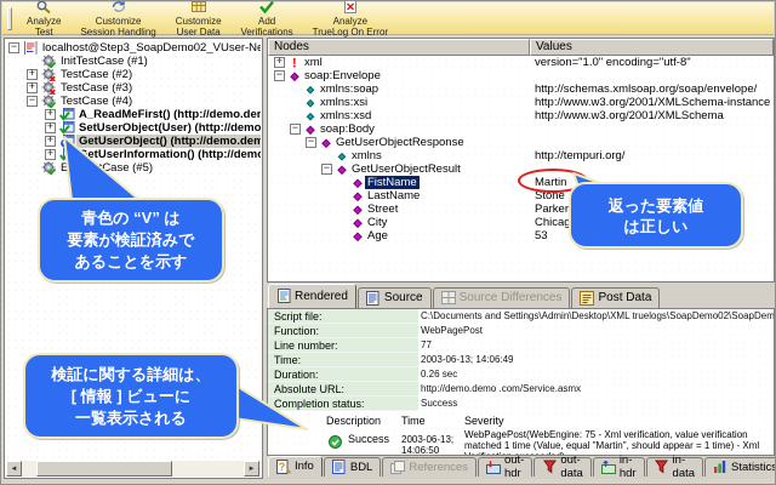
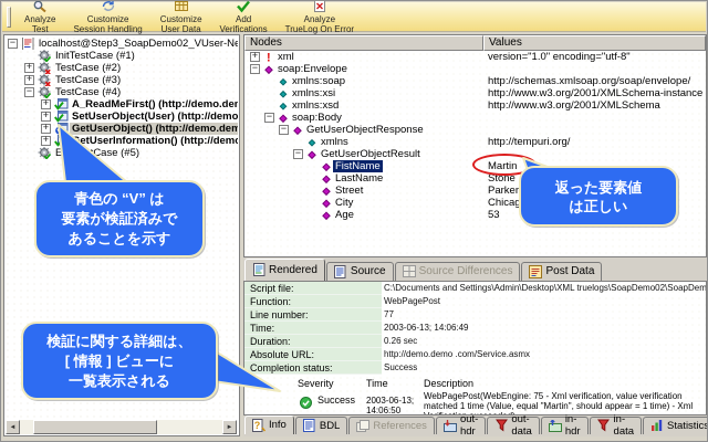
  Analyze
  Test
  Customize
  Session Handling
  Customize
  User Data
  Add
  Verifications
  Analyze
  TrueLog On Error
  −
  localhost@Step3_SoapDemo02_VUser-Ne
  InitTestCase (#1)
  +
  TestCase (#2)
  +
  TestCase (#3)
  −
  TestCase (#4)
  +
  A_ReadMeFirst() (http://demo.de
  +
  SetUserObject(User) (http://demo
  +
  GetUserObject() (http://demo.dem
  +
  etUserInformation() (http://dem
  Nodes
  Values
  +
  !
  xml
  version="1.0" encoding="utf-8"
  −
  soap:Envelope
  xmlns:soap
  http://schemas.xmlsoap.org/soap/envelope/
  xmlns:xsi
  http://www.w3.org/2001/XMLSchema-instance
  xmlns:xsd
  http://www.w3.org/2001/XMLSchema
  −
  soap:Body
  −
  GetUserObjectResponse
  xmlns
  http://tempuri.org/
  −
  GetUserObjectResult
  FistName
  Martin
  LastName
  Stone
  Street
  City
  Chicag
  Age
  53
  Rendered
  Source
  Source Differences
  Post Data
  Script file:
  C:\Documents and Settings\Admin\Desktop\XML truelogs\SoapDemo02\SoapDem
  Function:
  WebPagePost
  Line number:
  77
  Time:
  2003-06-13; 14:06:49
  Duration:
  0.26 sec
  Absolute URL:
  http://demo.demo .com/Service.asmx
  Completion status:
  Success
- Description
+ Severity
  Time
- Severity
+ Description
  Success
  2003-06-13; 14:06:50
  WebPagePost(WebEngine: 75 - Xml verification, value verification matched 1 time (Value, equal "Martin", should appear = 1 time) - Xml
  ?
  Info
  BDL
  References
  out-hdr
  out-data
  in-hdr
  in-data
  Statistics
  青色の “V” は
  要素が検証済みで
  あることを示す
  検証に関する詳細は、
  [ 情報 ] ビューに
  一覧表示される
  返った要素値
  は正しい
